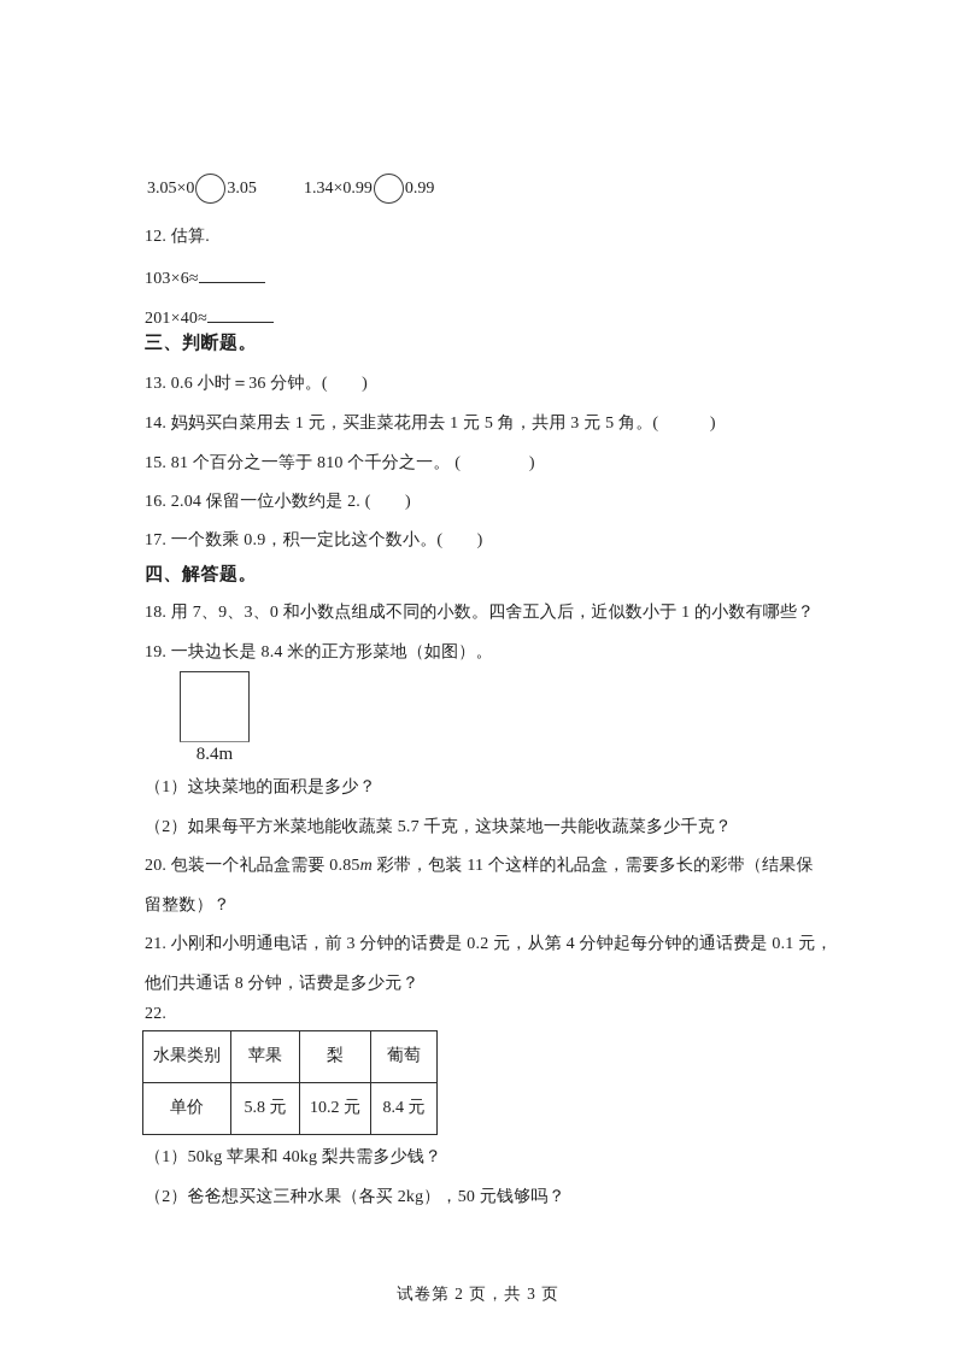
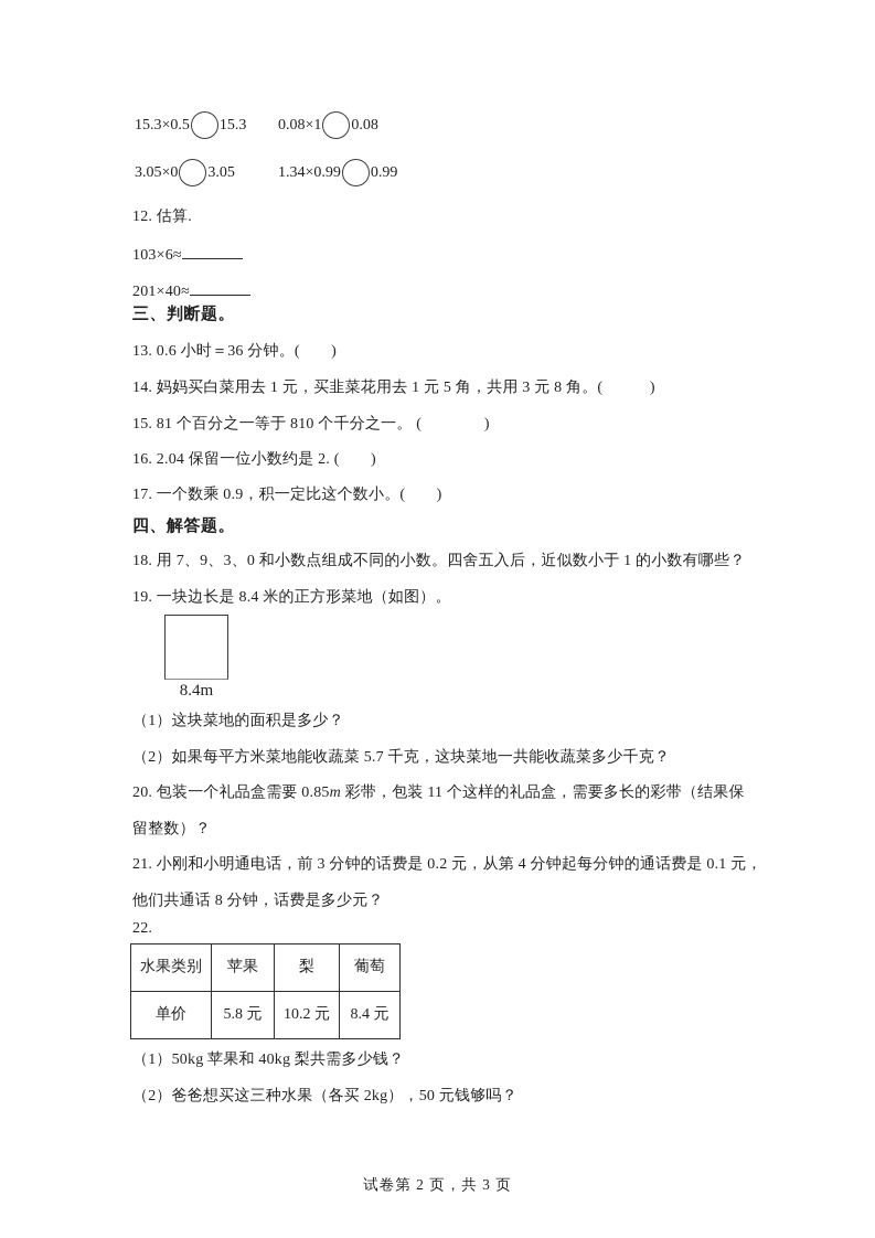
+ 15.3×0.5
+ 15.3
+ 0.08×1
+ 0.08
  3.05×0
  3.05
  1.34×0.99
  0.99
  12. 估算.
  103×6≈
  201×40≈
  三、判断题。
  13. 0.6 小时＝36 分钟。( )
- 14. 妈妈买白菜用去 1 元，买韭菜花用去 1 元 5 角，共用 3 元 5 角。( )
+ 14. 妈妈买白菜用去 1 元，买韭菜花用去 1 元 5 角，共用 3 元 8 角。( )
  15. 81 个百分之一等于 810 个千分之一。 ( )
  16. 2.04 保留一位小数约是 2. ( )
  17. 一个数乘 0.9，积一定比这个数小。( )
  四、解答题。
  18. 用 7、9、3、0 和小数点组成不同的小数。四舍五入后，近似数小于 1 的小数有哪些？
  19. 一块边长是 8.4 米的正方形菜地（如图）。
  8.4m
  （1）这块菜地的面积是多少？
  （2）如果每平方米菜地能收蔬菜 5.7 千克，这块菜地一共能收蔬菜多少千克？
  20. 包装一个礼品盒需要 0.85m 彩带，包装 11 个这样的礼品盒，需要多长的彩带（结果保
  留整数）？
  21. 小刚和小明通电话，前 3 分钟的话费是 0.2 元，从第 4 分钟起每分钟的通话费是 0.1 元，
  他们共通话 8 分钟，话费是多少元？
  22.
  水果类别	苹果	梨	葡萄
  单价	5.8 元	10.2 元	8.4 元
  （1）50kg 苹果和 40kg 梨共需多少钱？
  （2）爸爸想买这三种水果（各买 2kg），50 元钱够吗？
  试卷第 2 页，共 3 页
